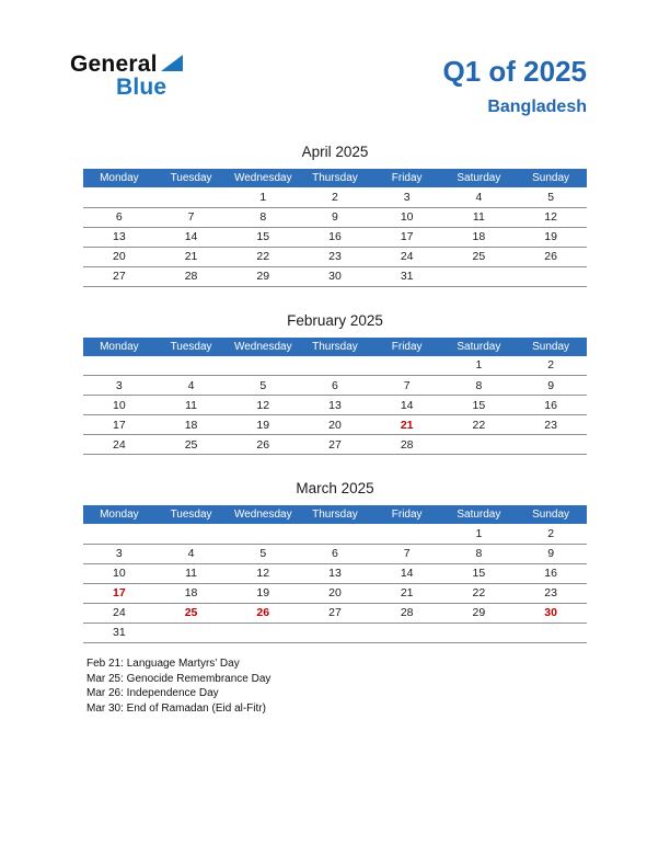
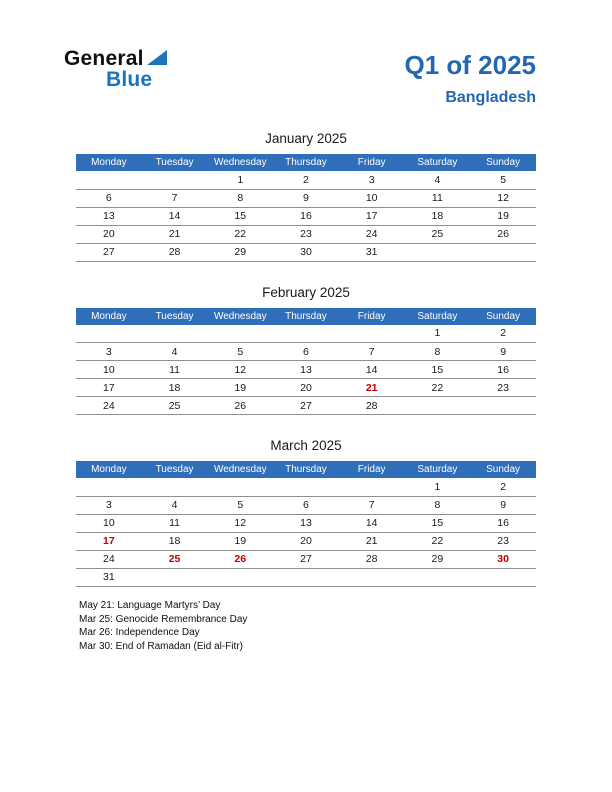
  General
  Blue
  Q1 of 2025
  Bangladesh
- April 2025
+ January 2025
  Monday	Tuesday	Wednesday	Thursday	Friday	Saturday	Sunday
  		1	2	3	4	5
  6	7	8	9	10	11	12
  13	14	15	16	17	18	19
  20	21	22	23	24	25	26
  27	28	29	30	31
  February 2025
  Monday	Tuesday	Wednesday	Thursday	Friday	Saturday	Sunday
  					1	2
  3	4	5	6	7	8	9
  10	11	12	13	14	15	16
  17	18	19	20	21	22	23
  24	25	26	27	28
  March 2025
  Monday	Tuesday	Wednesday	Thursday	Friday	Saturday	Sunday
  					1	2
  3	4	5	6	7	8	9
  10	11	12	13	14	15	16
  17	18	19	20	21	22	23
  24	25	26	27	28	29	30
  31
- Feb 21: Language Martyrs’ Day
+ May 21: Language Martyrs’ Day
  Mar 25: Genocide Remembrance Day
  Mar 26: Independence Day
  Mar 30: End of Ramadan (Eid al-Fitr)
